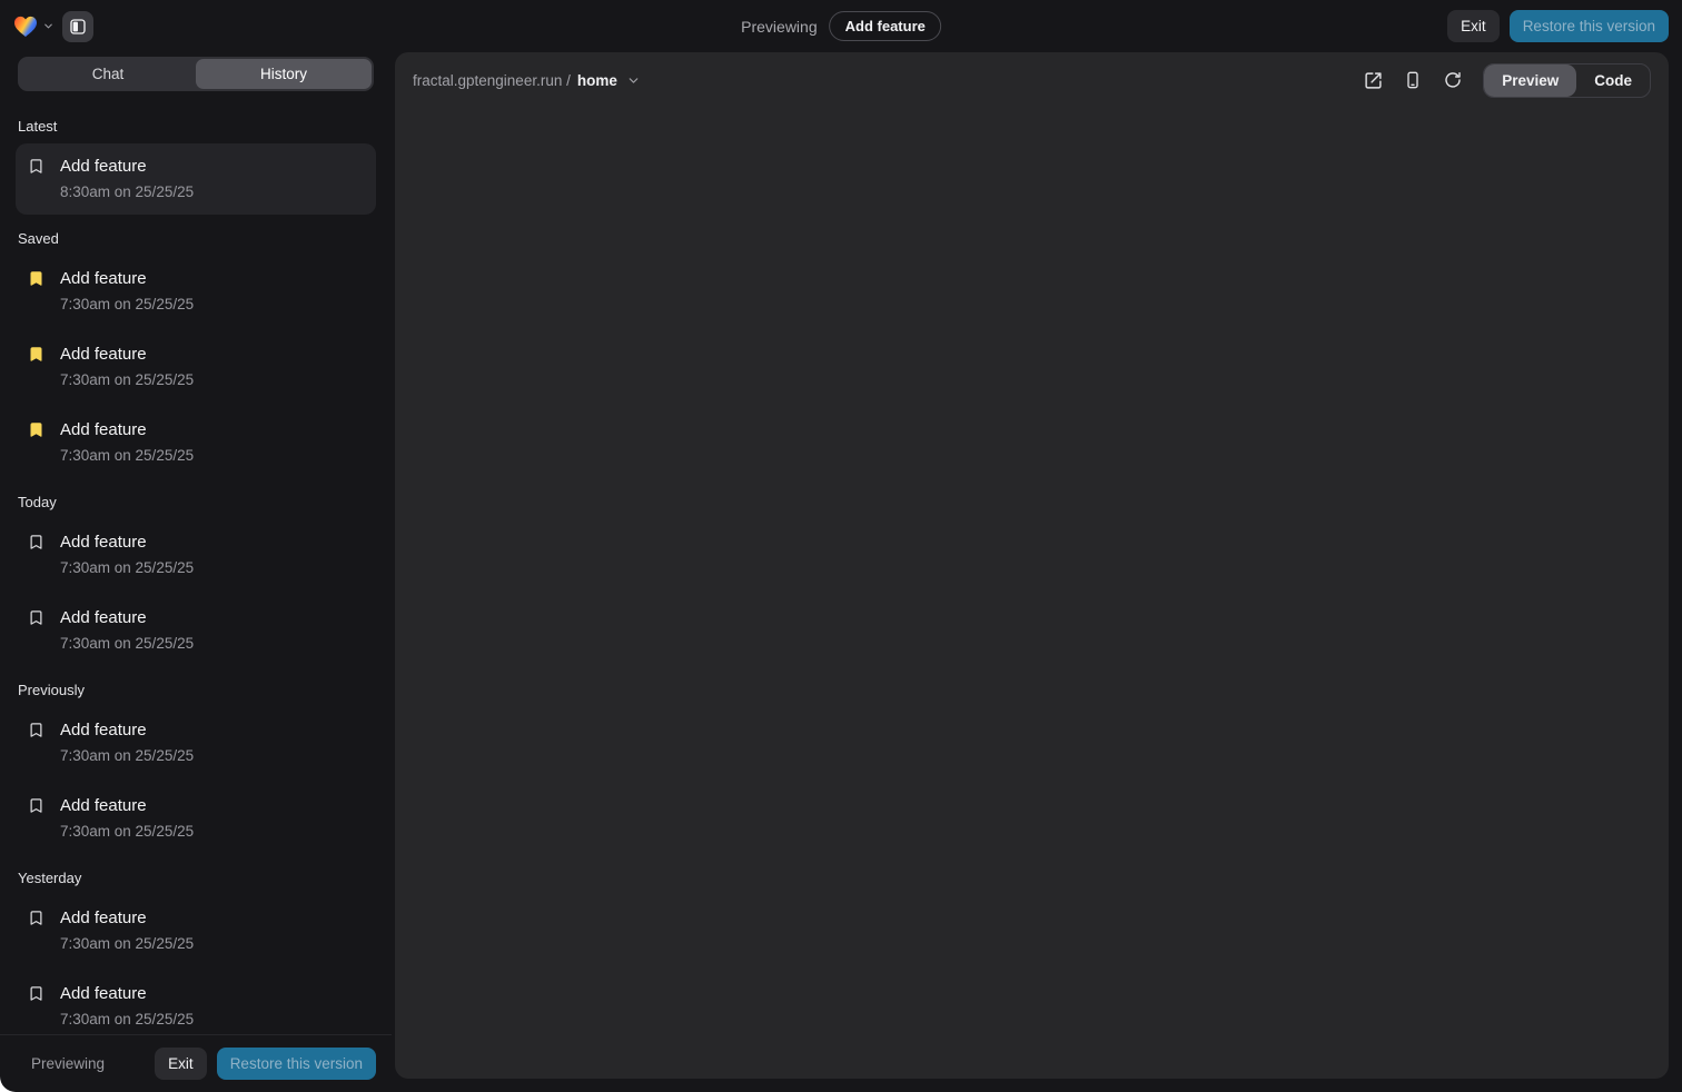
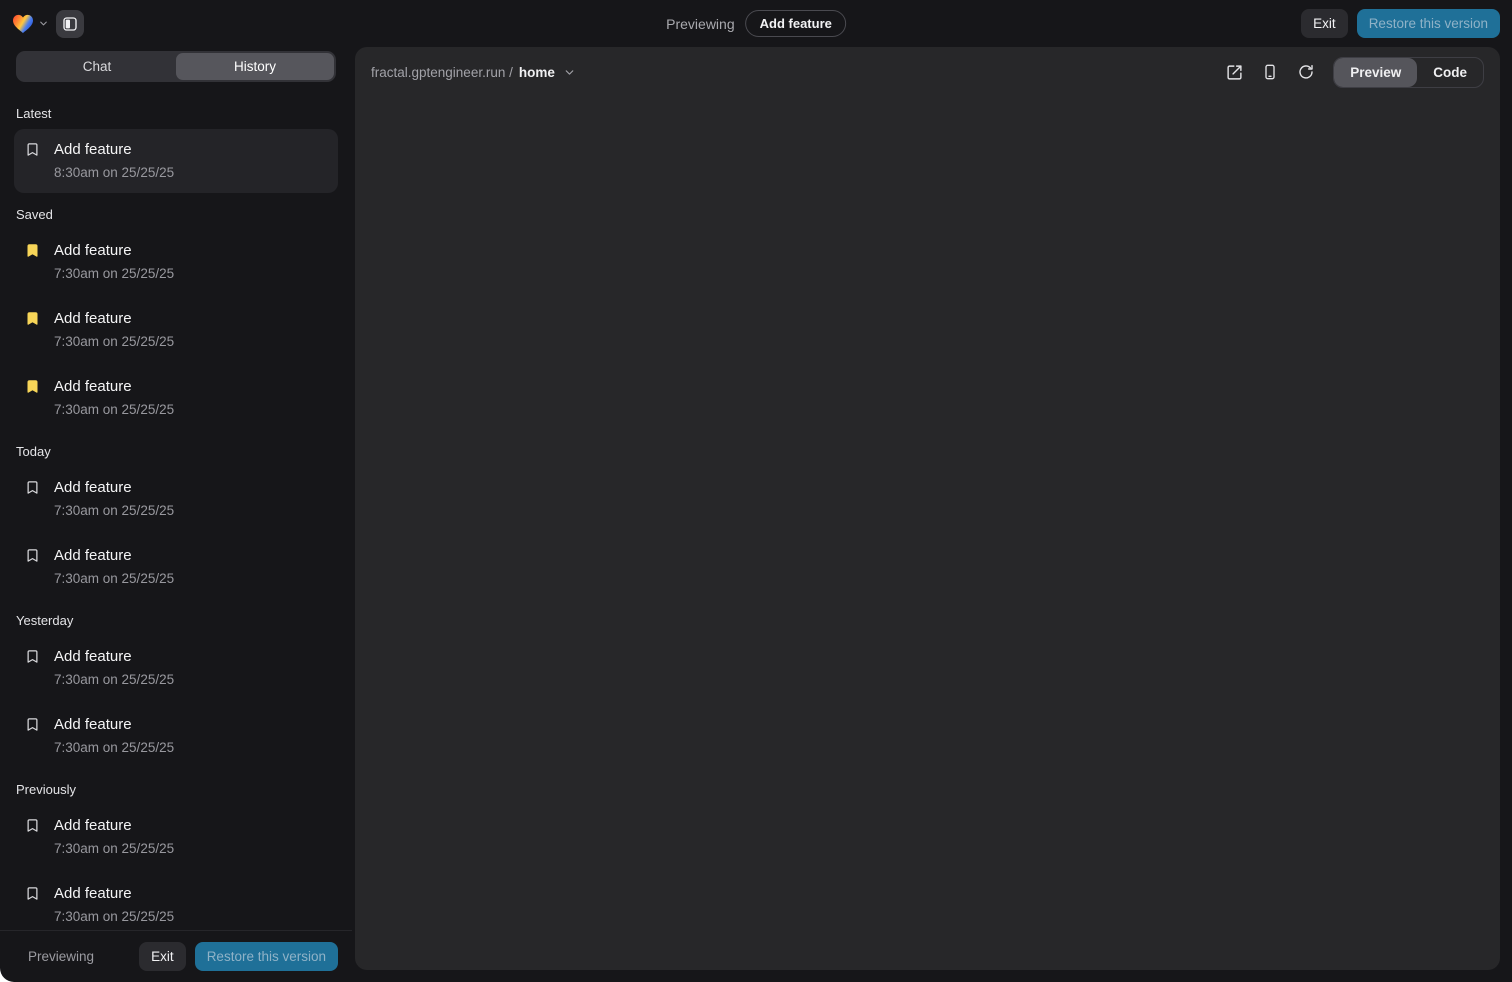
  Previewing
  Add feature
  Exit
  Restore this version
  Chat
  History
  Latest
  Add feature
  8:30am on 25/25/25
  Saved
  Add feature
  7:30am on 25/25/25
  Add feature
  7:30am on 25/25/25
  Add feature
  7:30am on 25/25/25
  Today
  Add feature
  7:30am on 25/25/25
  Add feature
  7:30am on 25/25/25
- Previously
+ Yesterday
  Add feature
  7:30am on 25/25/25
  Add feature
  7:30am on 25/25/25
- Yesterday
+ Previously
  Add feature
  7:30am on 25/25/25
  Add feature
  7:30am on 25/25/25
  Previewing
  Exit
  Restore this version
  fractal.gptengineer.run /
  home
  Preview
  Code
